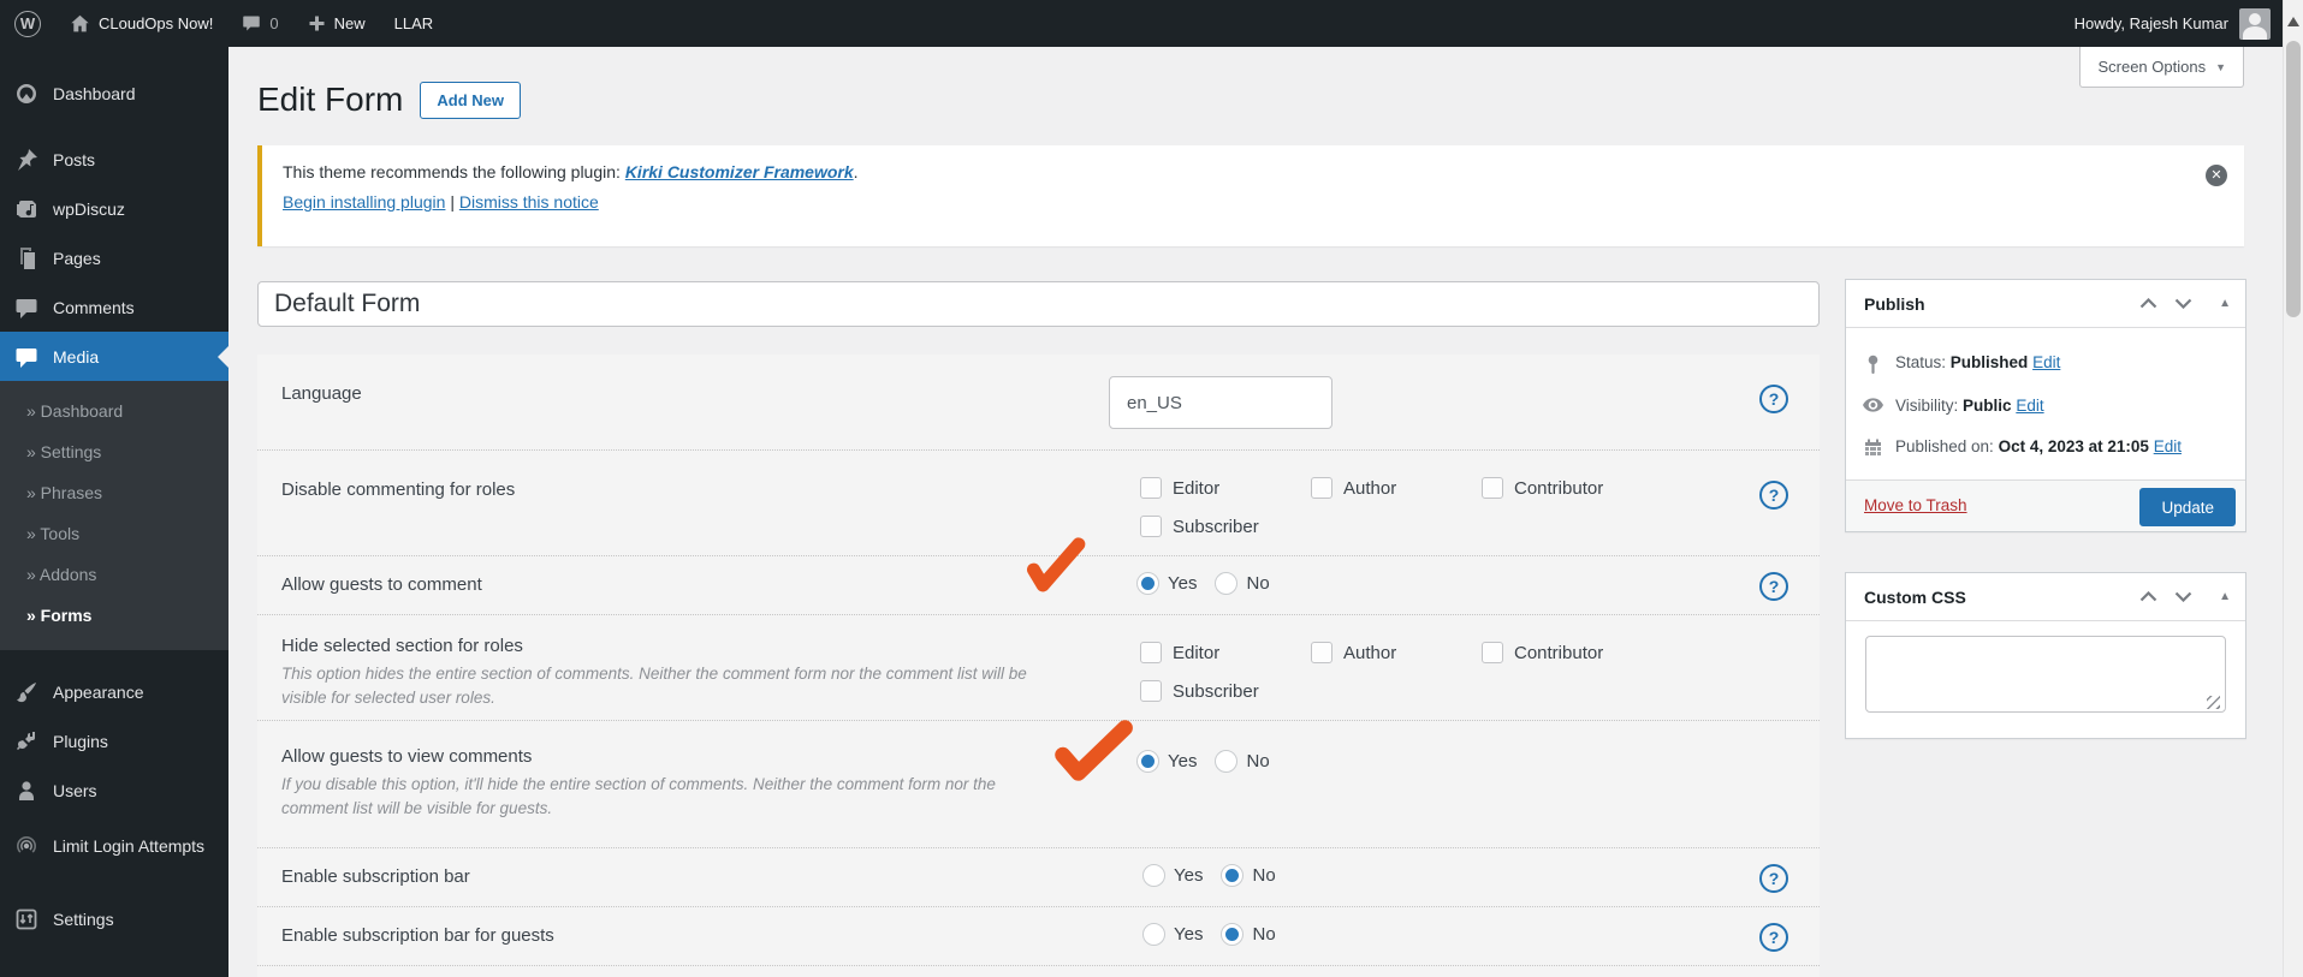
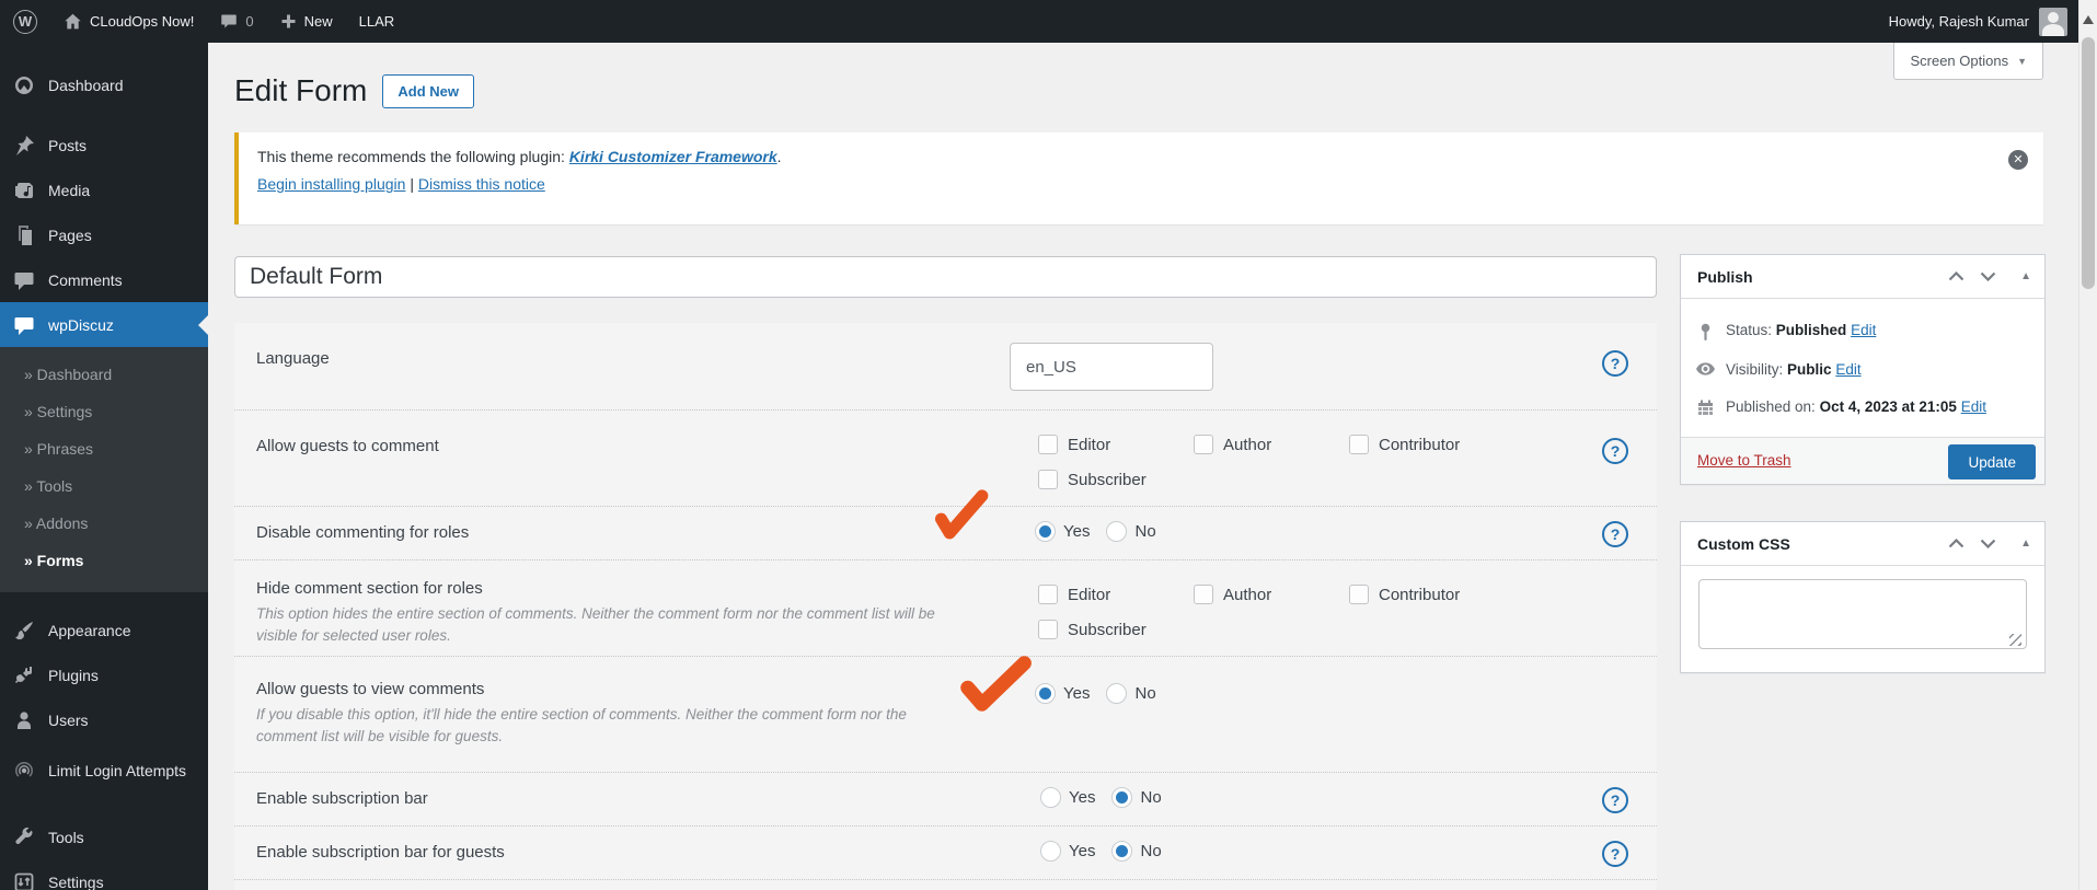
  W
  CLoudOps Now!
  0
  New
  LLAR
  Howdy, Rajesh Kumar
  Dashboard
  Posts
- wpDiscuz
+ Media
  Pages
  Comments
- Media
+ wpDiscuz
  » Dashboard
  » Settings
  » Phrases
  » Tools
  » Addons
  » Forms
  Appearance
  Plugins
  Users
  Limit Login Attempts
+ Tools
  Settings
  Screen Options
  ▼
  Edit Form
  Add New
  This theme recommends the following plugin: Kirki Customizer Framework.
  Begin installing plugin | Dismiss this notice
  ✕
  Default Form
  Language
  en_US
  ?
- Disable commenting for roles
+ Allow guests to comment
  Editor
  Author
  Contributor
  Subscriber
  ?
- Allow guests to comment
+ Disable commenting for roles
  Yes
  No
  ?
- Hide selected section for roles
+ Hide comment section for roles
  This option hides the entire section of comments. Neither the comment form nor the comment list will be visible for selected user roles.
  Editor
  Author
  Contributor
  Subscriber
  Allow guests to view comments
  If you disable this option, it'll hide the entire section of comments. Neither the comment form nor the comment list will be visible for guests.
  Yes
  No
  Enable subscription bar
  Yes
  No
  ?
  Enable subscription bar for guests
  Yes
  No
  ?
  Publish
  ▲
  Status: Published Edit
  Visibility: Public Edit
  Published on: Oct 4, 2023 at 21:05 Edit
  Move to Trash
  Update
  Custom CSS
  ▲
